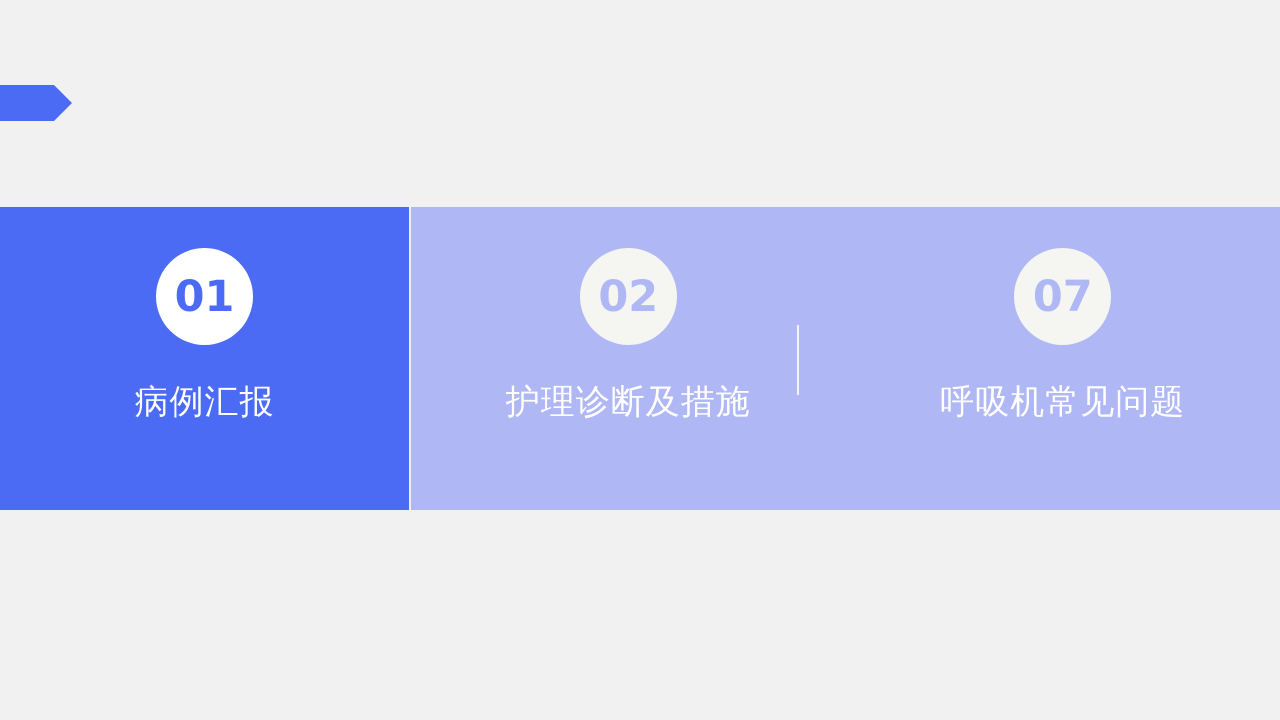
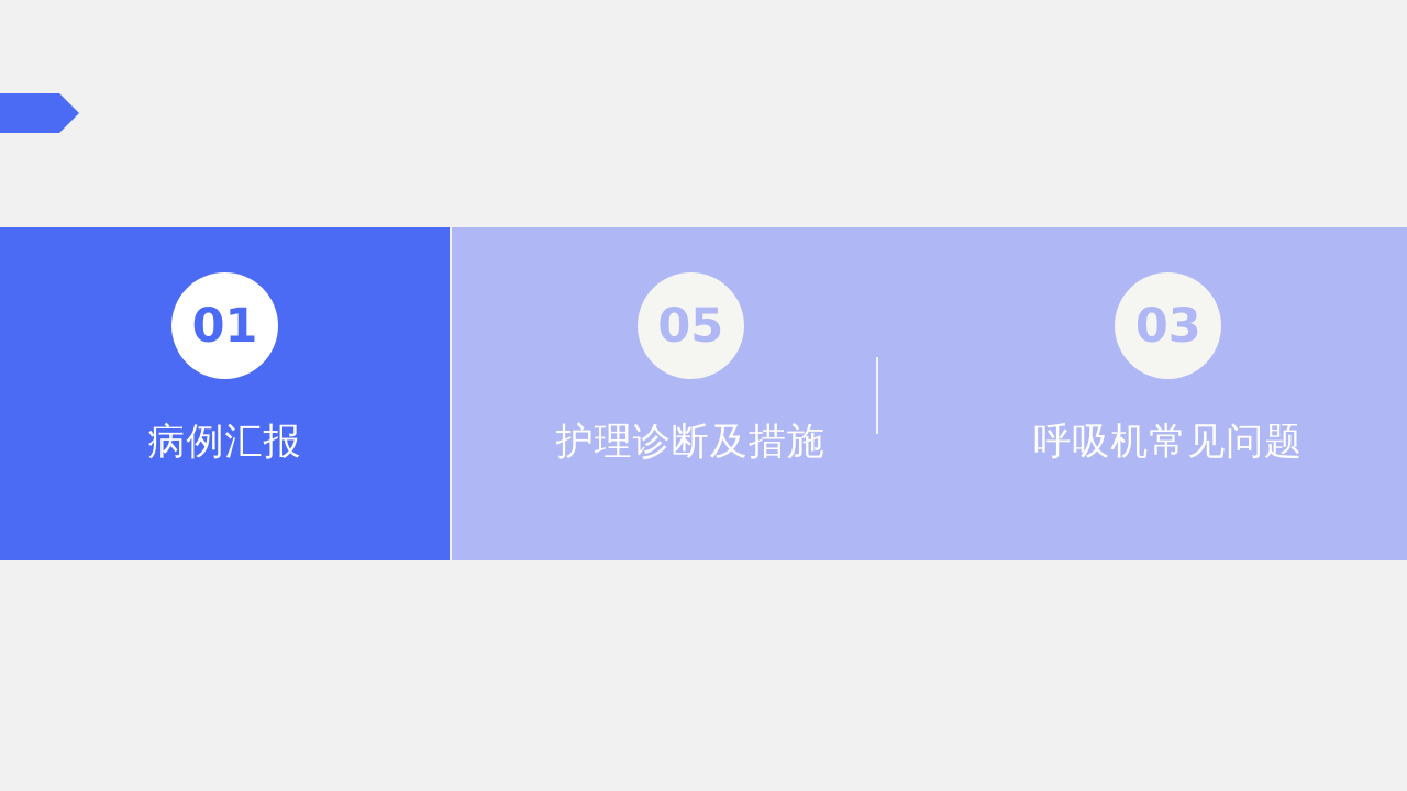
  01
  病例汇报
- 02
+ 05
  护理诊断及措施
- 07
+ 03
  呼吸机常见问题
